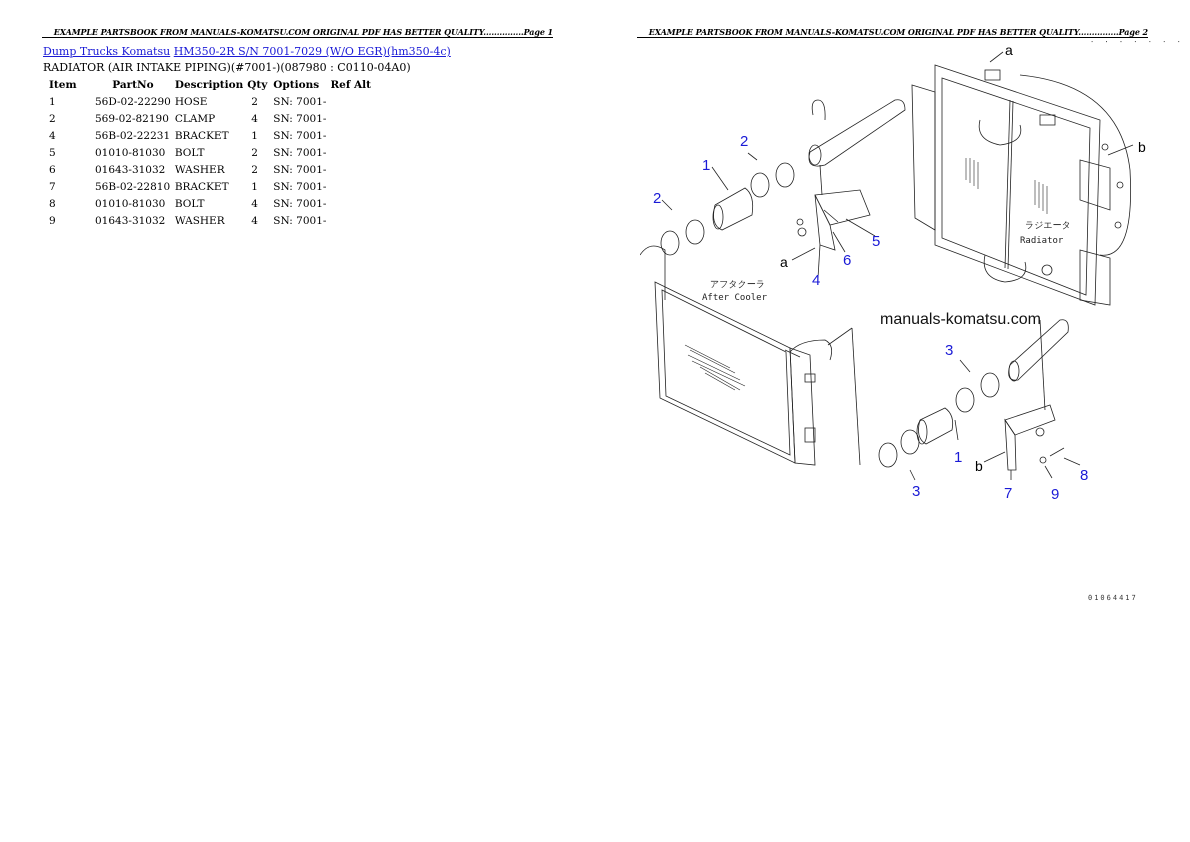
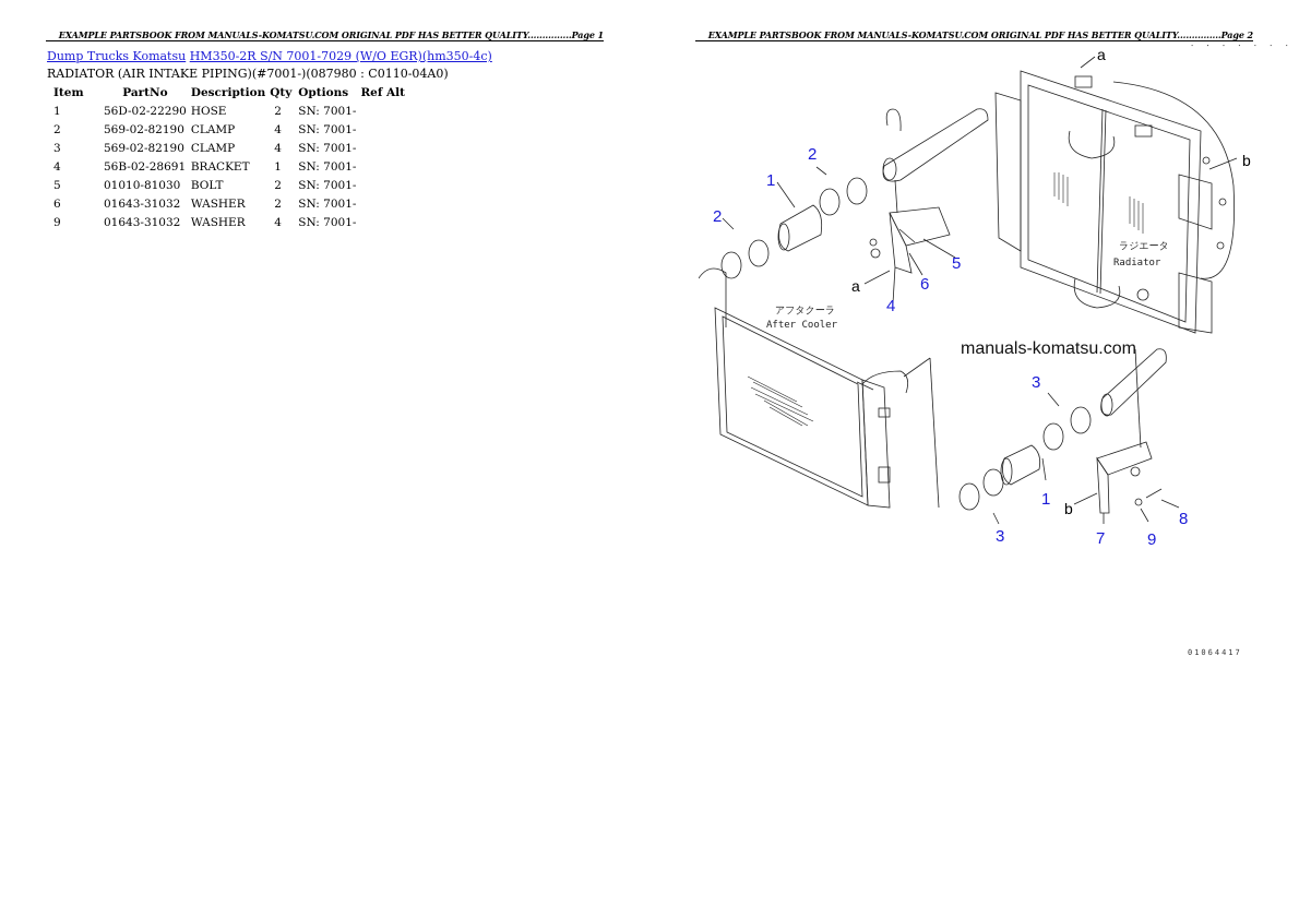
  EXAMPLE PARTSBOOK FROM MANUALS-KOMATSU.COM ORIGINAL PDF HAS BETTER QUALITY...............Page 1
  Dump Trucks Komatsu HM350-2R S/N 7001-7029 (W/O EGR)(hm350-4c)
  RADIATOR (AIR INTAKE PIPING)(#7001-)(087980 : C0110-04A0)
  Item	PartNo	Description	Qty	Options	Ref Alt
  1	56D-02-22290	HOSE	2	SN: 7001-
  2	569-02-82190	CLAMP	4	SN: 7001-
+ 3	569-02-82190	CLAMP	4	SN: 7001-
- 4	56B-02-22231	BRACKET	1	SN: 7001-
+ 4	56B-02-28691	BRACKET	1	SN: 7001-
  5	01010-81030	BOLT	2	SN: 7001-
  6	01643-31032	WASHER	2	SN: 7001-
- 7	56B-02-22810	BRACKET	1	SN: 7001-
- 8	01010-81030	BOLT	4	SN: 7001-
  9	01643-31032	WASHER	4	SN: 7001-
  EXAMPLE PARTSBOOK FROM MANUALS-KOMATSU.COM ORIGINAL PDF HAS BETTER QUALITY...............Page 2
  · · · · · · ·
  ラジエータ
  Radiator
  アフタクーラ
  After Cooler
  manuals-komatsu.com
  a
  b
  a
  b
  1
  2
  2
  4
  5
  6
  3
  3
  1
  7
  8
  9
  01064417
